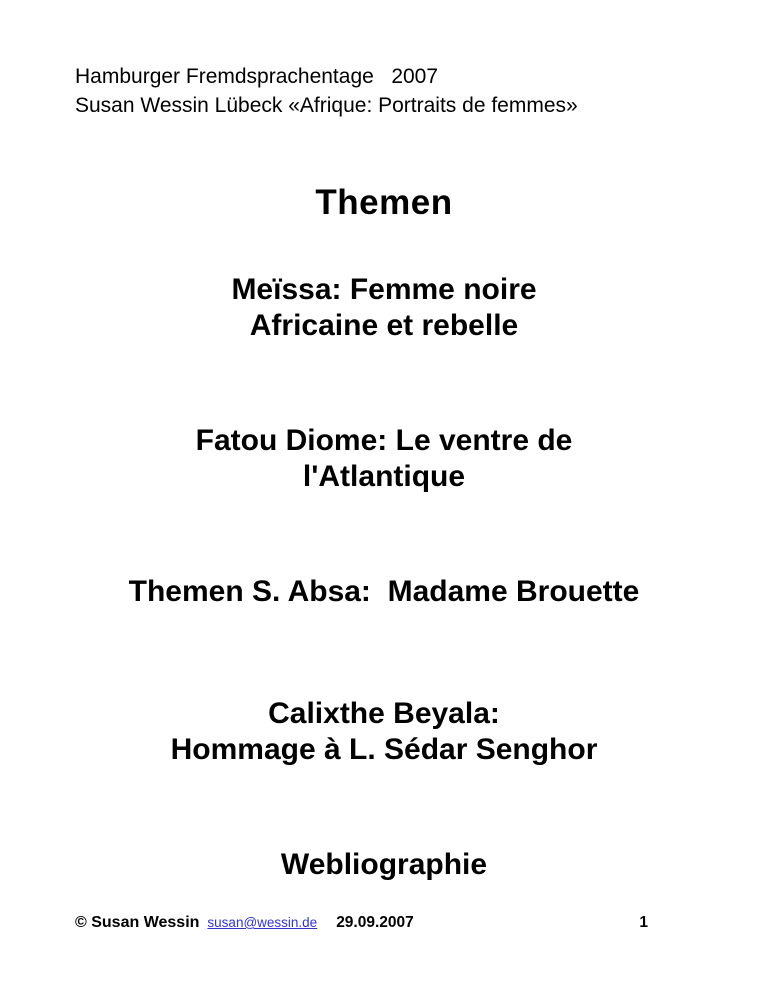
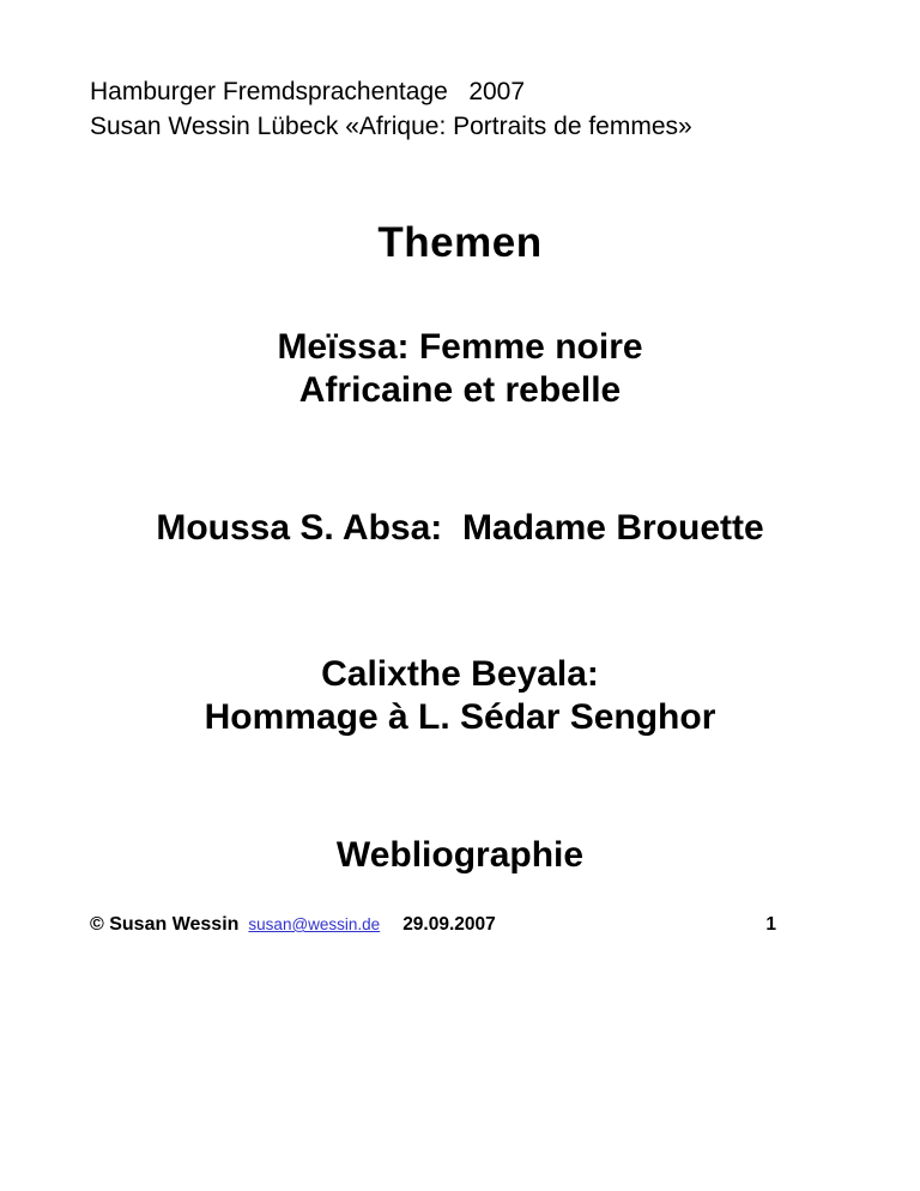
  Hamburger Fremdsprachentage 2007
  Susan Wessin Lübeck «Afrique: Portraits de femmes»
  Themen
  Meïssa: Femme noire
  Africaine et rebelle
- Fatou Diome: Le ventre de
- l'Atlantique
- Themen S. Absa: Madame Brouette
+ Moussa S. Absa: Madame Brouette
  Calixthe Beyala:
  Hommage à L. Sédar Senghor
  Webliographie
  © Susan Wessin
  susan@wessin.de
  29.09.2007
  1
